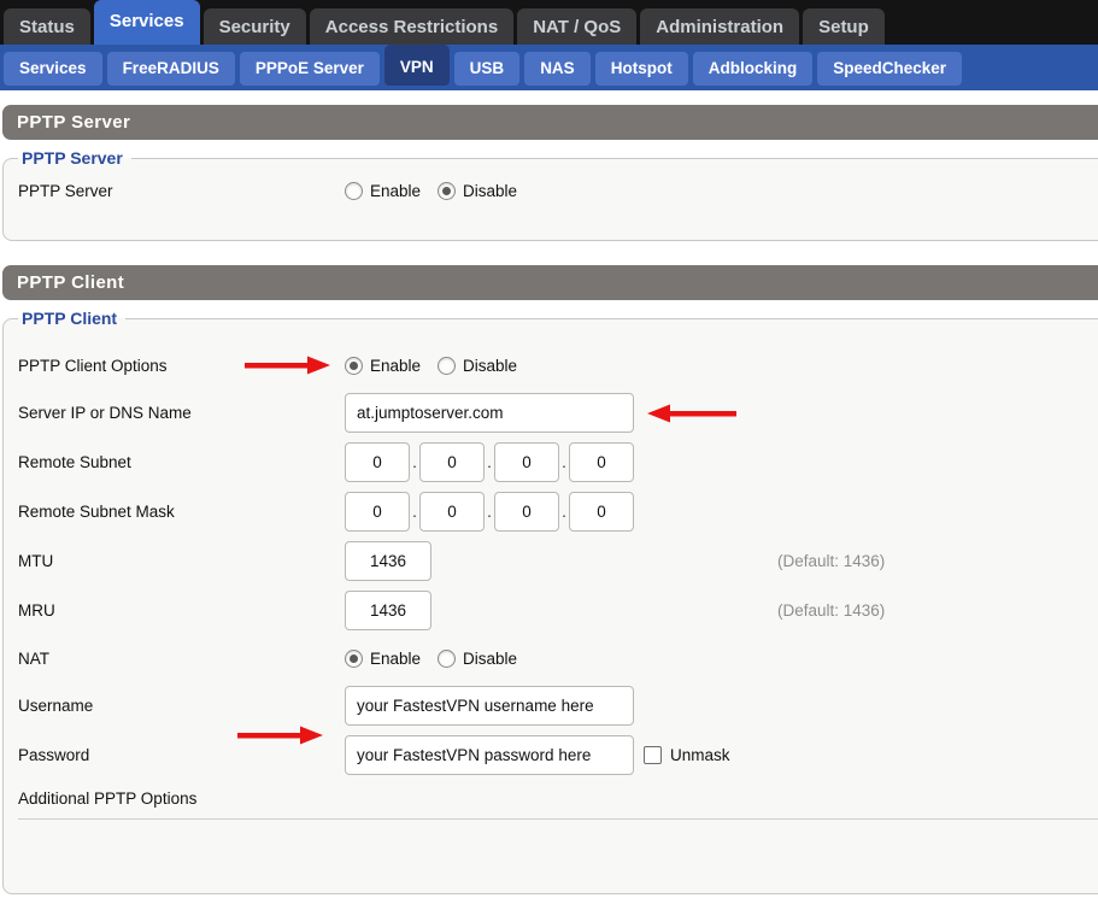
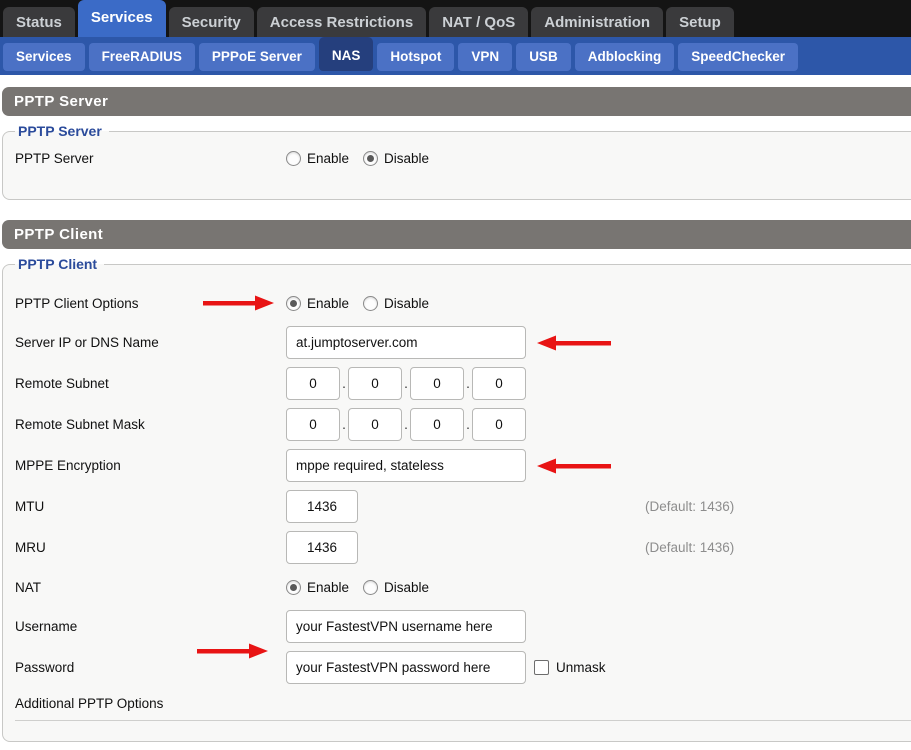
  Status
  Services
  Security
  Access Restrictions
  NAT / QoS
  Administration
  Setup
  Services
  FreeRADIUS
  PPPoE Server
- VPN
+ NAS
- USB
+ Hotspot
- NAS
+ VPN
- Hotspot
+ USB
  Adblocking
  SpeedChecker
  PPTP Server
  PPTP Server
  PPTP Server
  Enable
  Disable
  PPTP Client
  PPTP Client
  PPTP Client Options
  Enable
  Disable
  Server IP or DNS Name
  at.jumptoserver.com
  Remote Subnet
  0
  .
  0
  .
  0
  .
  0
  Remote Subnet Mask
  0
  .
  0
  .
  0
  .
  0
+ MPPE Encryption
+ mppe required, stateless
  MTU
  1436
  (Default: 1436)
  MRU
  1436
  (Default: 1436)
  NAT
  Enable
  Disable
  Username
  your FastestVPN username here
  Password
  your FastestVPN password here
  Unmask
  Additional PPTP Options
